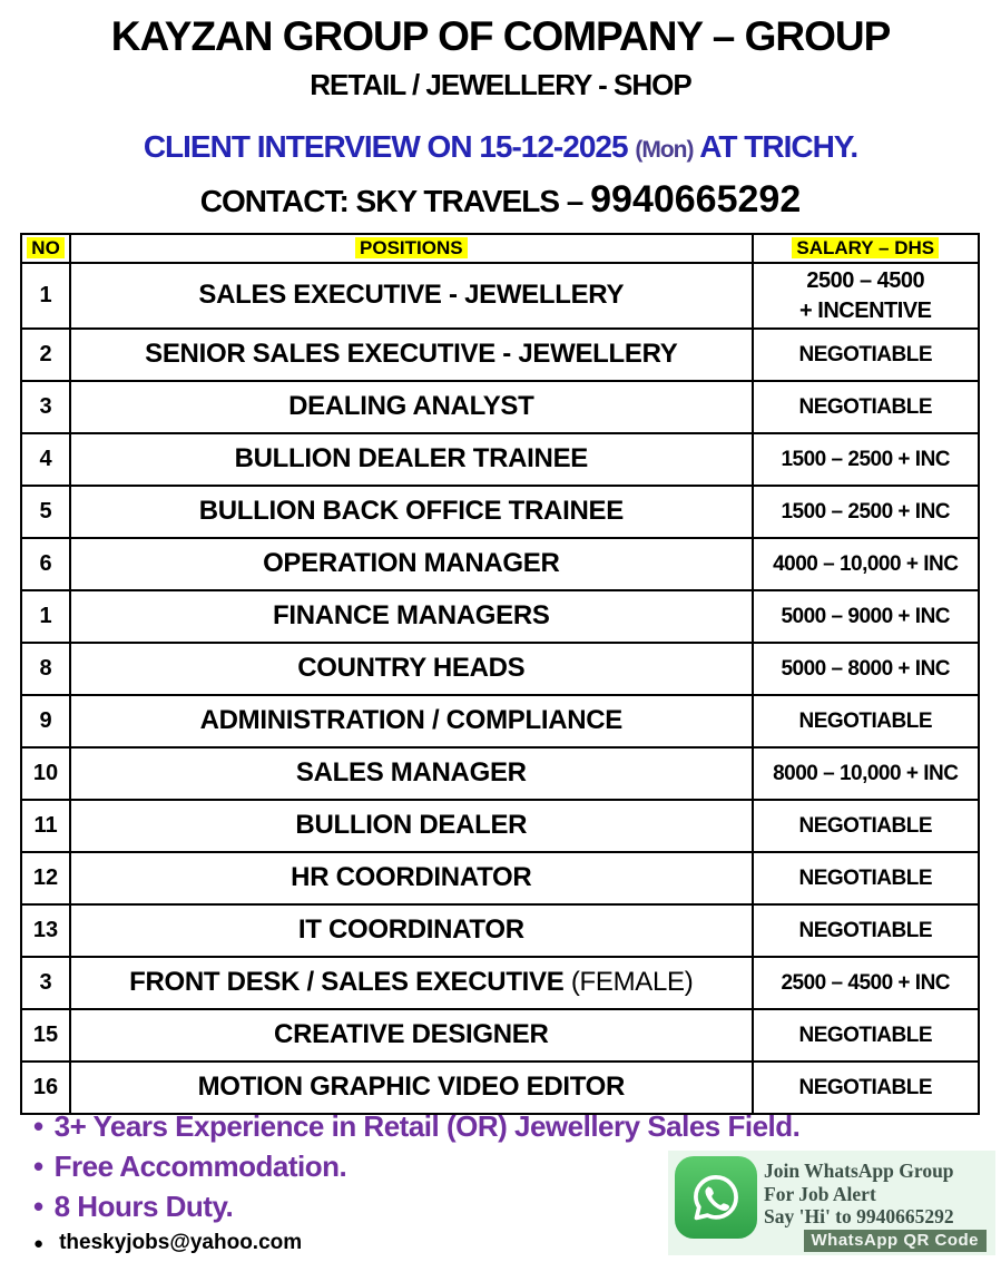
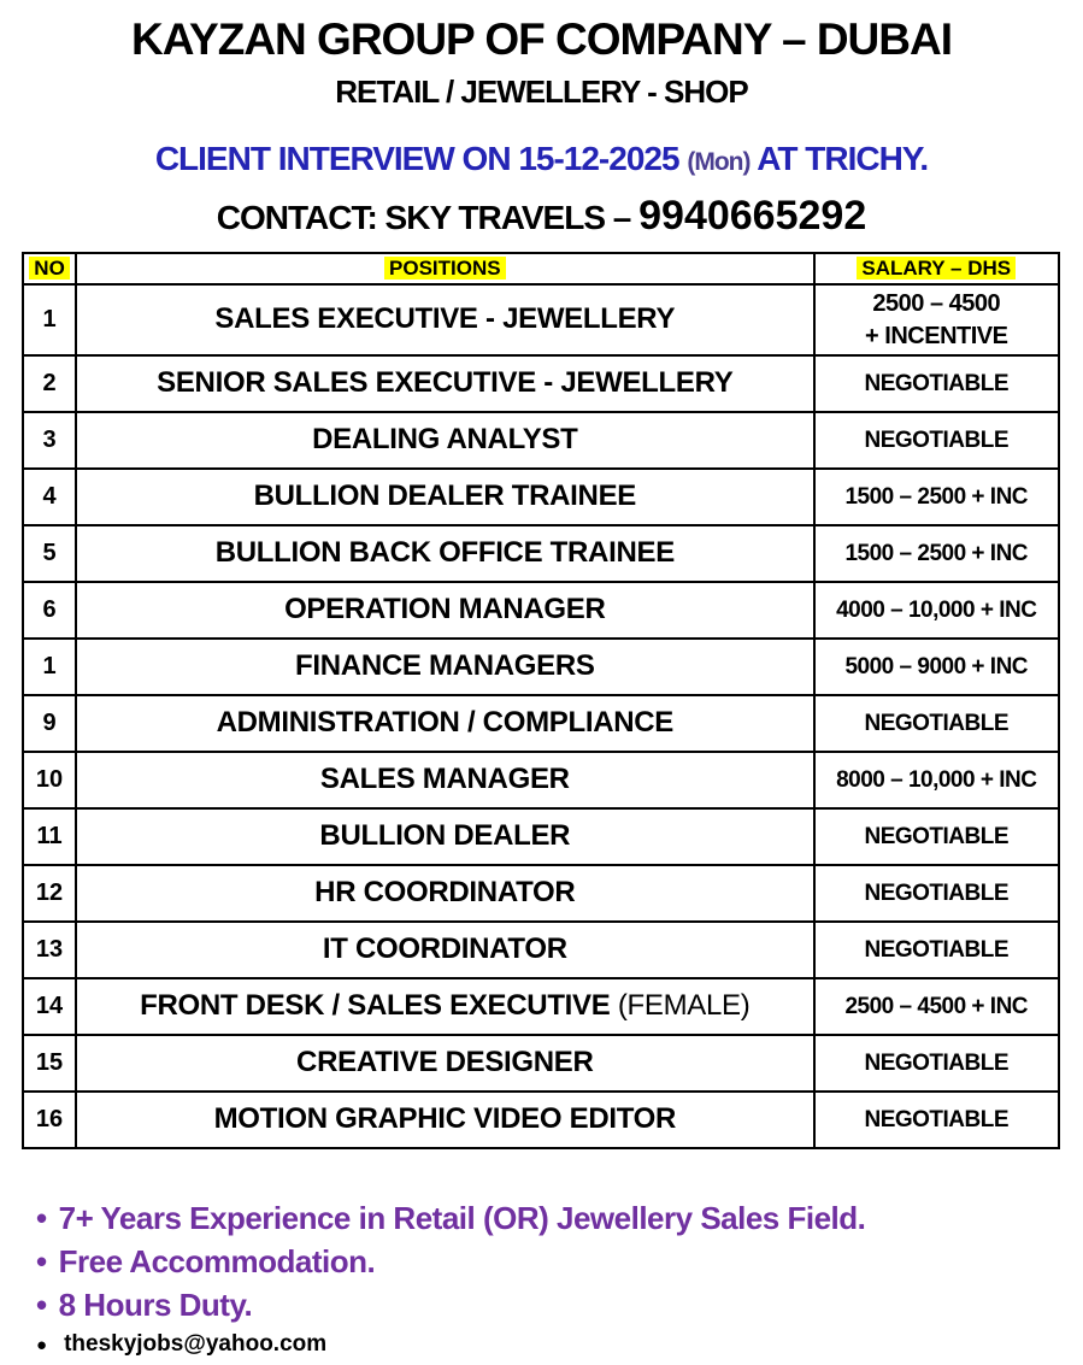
- KAYZAN GROUP OF COMPANY – GROUP
+ KAYZAN GROUP OF COMPANY – DUBAI
  RETAIL / JEWELLERY - SHOP
  CLIENT INTERVIEW ON 15-12-2025 (Mon) AT TRICHY.
  CONTACT: SKY TRAVELS – 9940665292
  NO	POSITIONS	SALARY – DHS
  1	SALES EXECUTIVE - JEWELLERY	2500 – 4500+ INCENTIVE
  2	SENIOR SALES EXECUTIVE - JEWELLERY	NEGOTIABLE
  3	DEALING ANALYST	NEGOTIABLE
  4	BULLION DEALER TRAINEE	1500 – 2500 + INC
  5	BULLION BACK OFFICE TRAINEE	1500 – 2500 + INC
  6	OPERATION MANAGER	4000 – 10,000 + INC
  1	FINANCE MANAGERS	5000 – 9000 + INC
- 8	COUNTRY HEADS	5000 – 8000 + INC
  9	ADMINISTRATION / COMPLIANCE	NEGOTIABLE
  10	SALES MANAGER	8000 – 10,000 + INC
  11	BULLION DEALER	NEGOTIABLE
  12	HR COORDINATOR	NEGOTIABLE
  13	IT COORDINATOR	NEGOTIABLE
- 3	FRONT DESK / SALES EXECUTIVE (FEMALE)	2500 – 4500 + INC
+ 14	FRONT DESK / SALES EXECUTIVE (FEMALE)	2500 – 4500 + INC
  15	CREATIVE DESIGNER	NEGOTIABLE
  16	MOTION GRAPHIC VIDEO EDITOR	NEGOTIABLE
- • 3+ Years Experience in Retail (OR) Jewellery Sales Field.
+ • 7+ Years Experience in Retail (OR) Jewellery Sales Field.
  • Free Accommodation.
  • 8 Hours Duty.
  ● theskyjobs@yahoo.com
- Join WhatsApp Group
- For Job Alert
- Say 'Hi' to 9940665292
- WhatsApp QR Code
